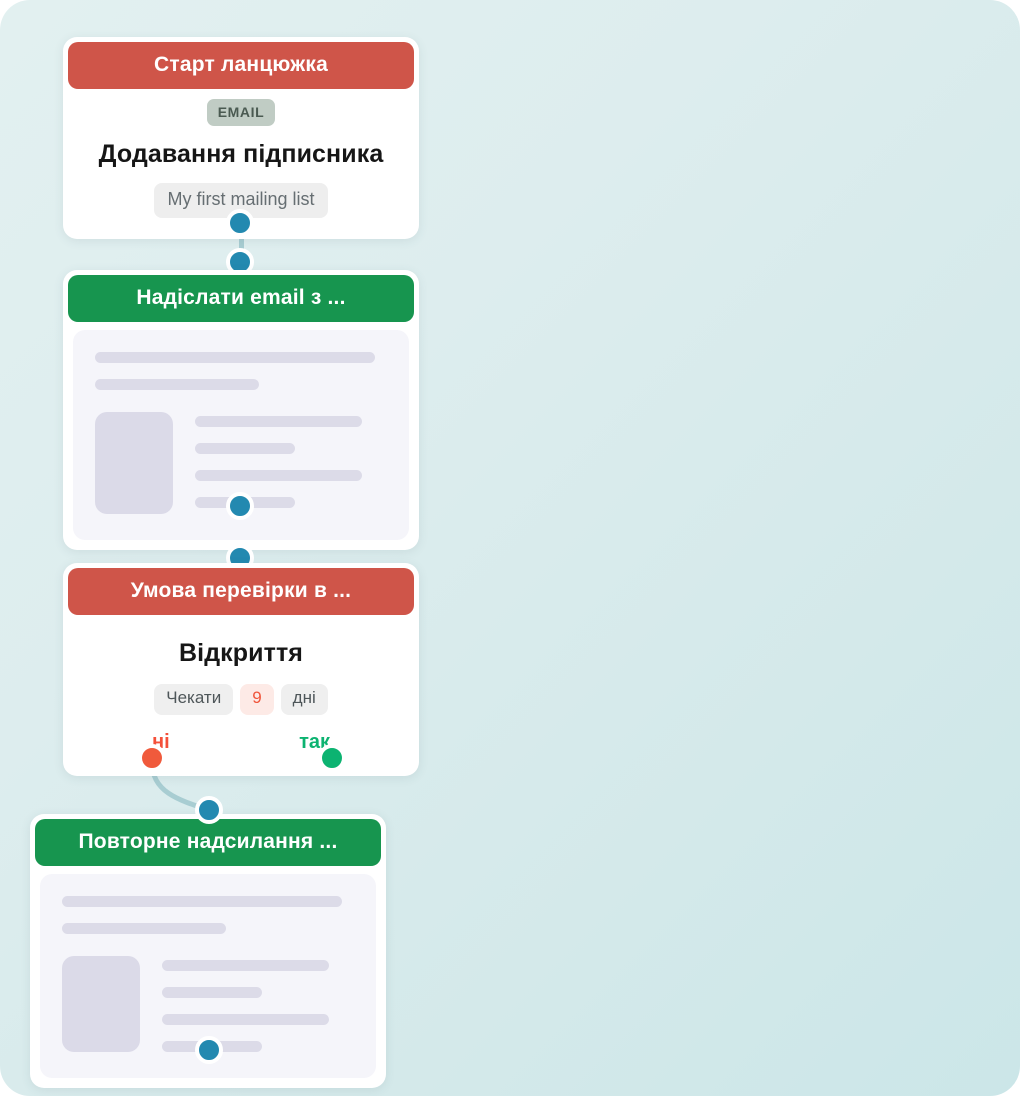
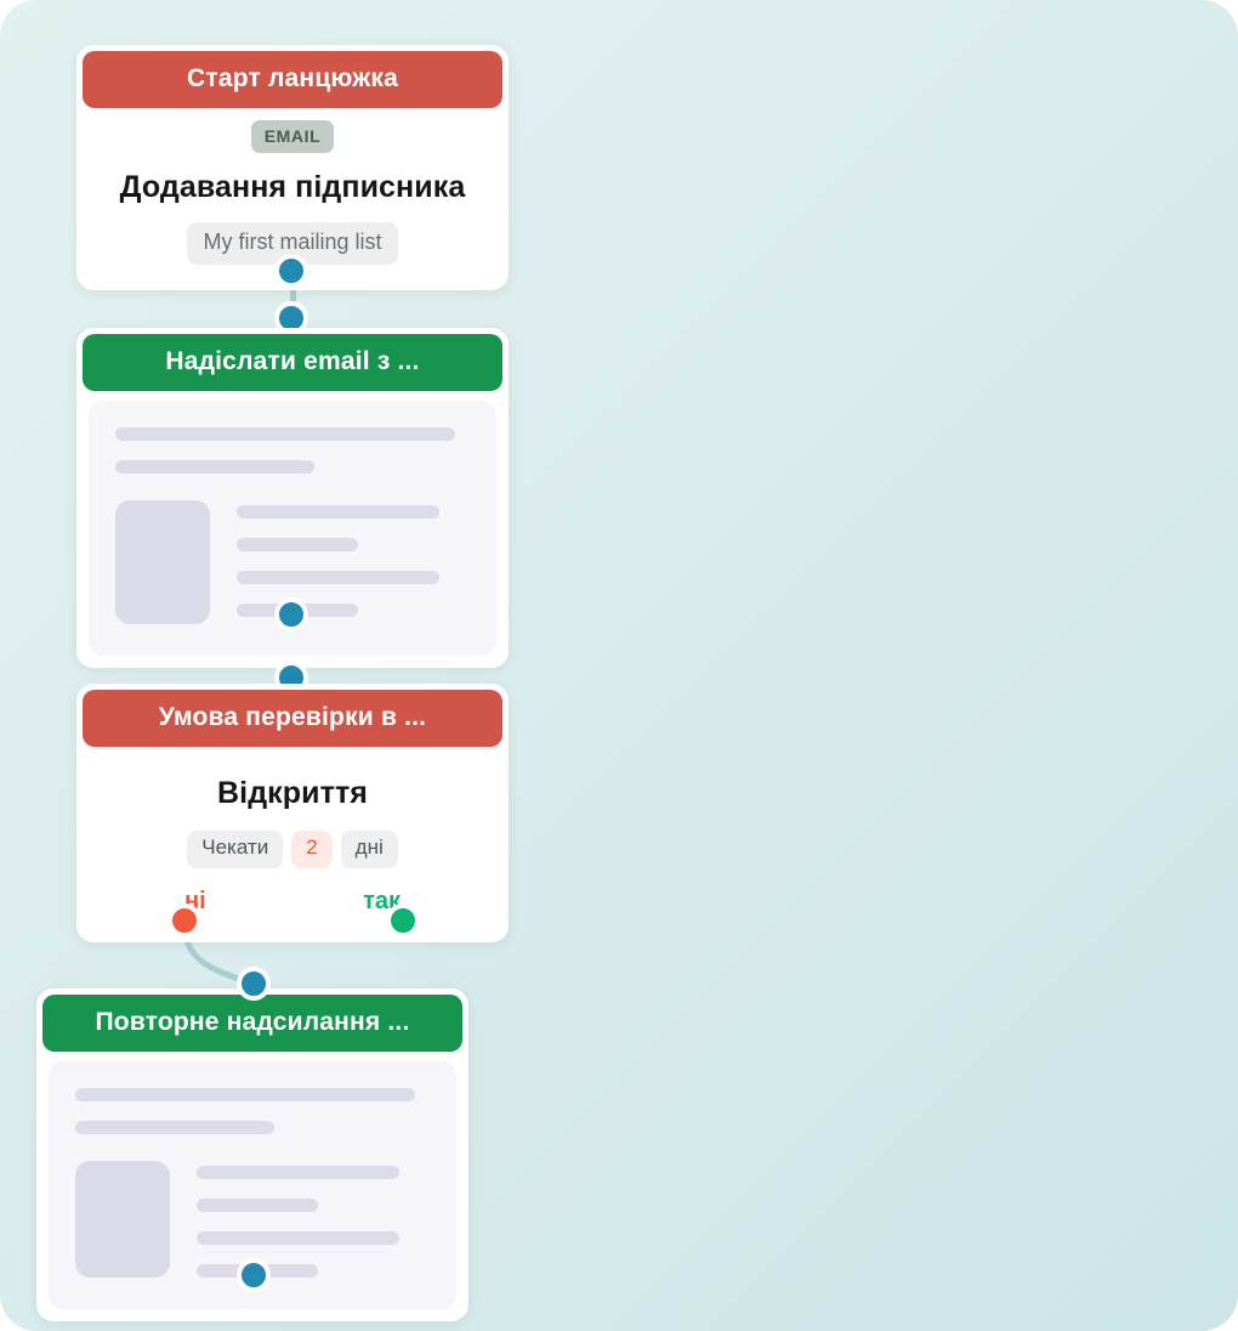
  Старт ланцюжка
  EMAIL
  Додавання підписника
  My first mailing list
  Надіслати email з ...
  Умова перевірки в ...
  Відкриття
  Чекати
- 9
+ 2
  дні
  ні
  так
  Повторне надсилання ...
